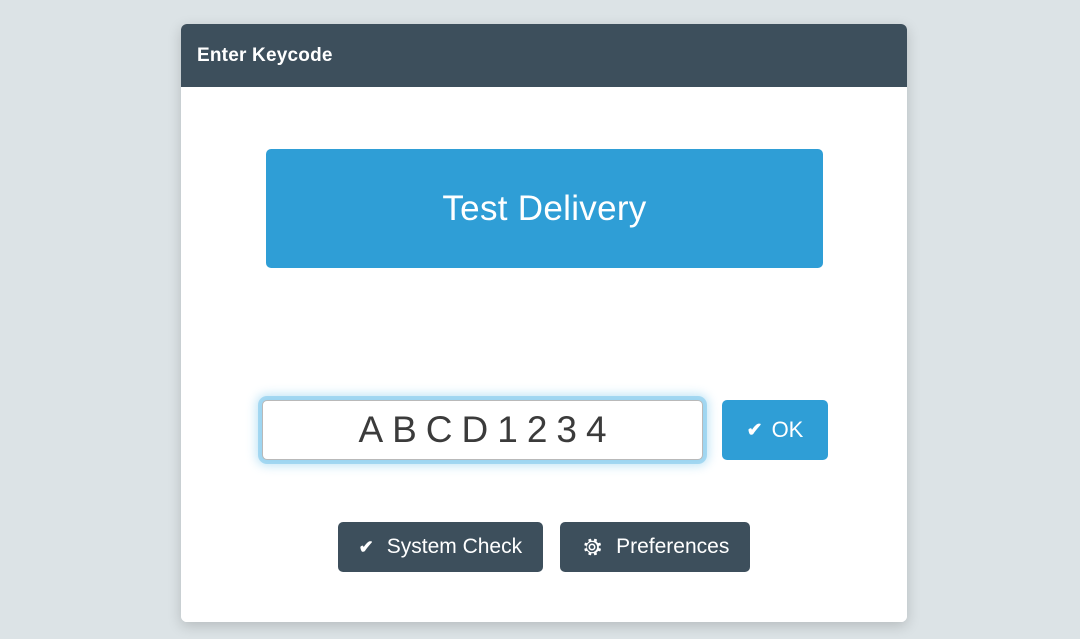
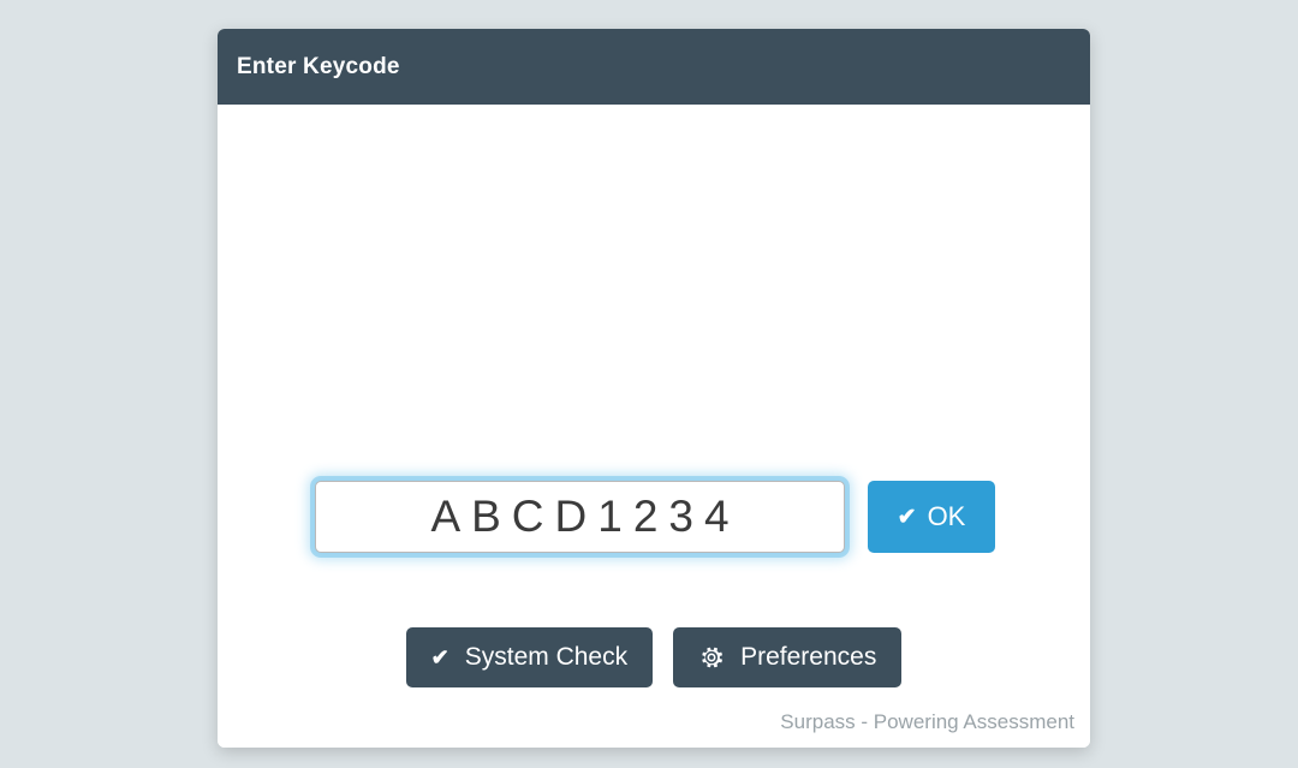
  Enter Keycode
- Test Delivery
  ABCD1234
  ✔
  OK
  ✔
  System Check
  Preferences
+ Surpass - Powering Assessment
